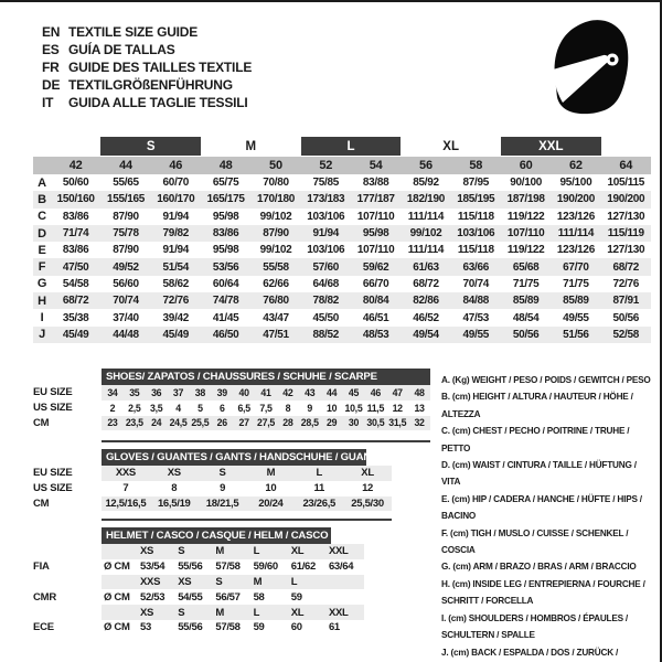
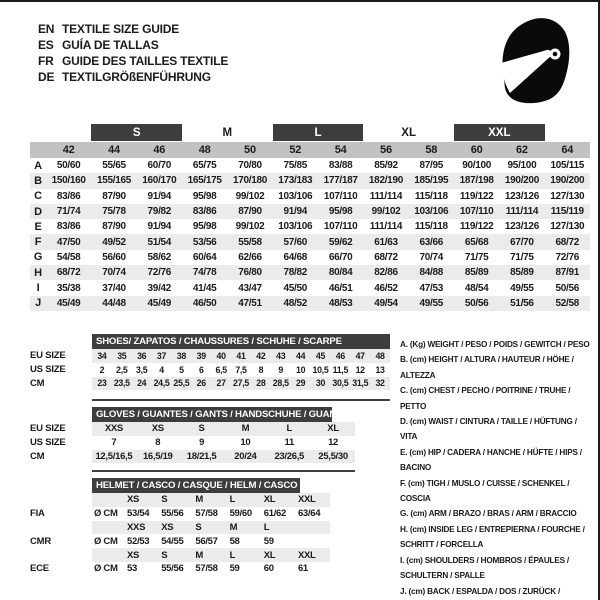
  EN
  TEXTILE SIZE GUIDE
  ES
  GUÍA DE TALLAS
  FR
  GUIDE DES TAILLES TEXTILE
  DE
  TEXTILGRÖßENFÜHRUNG
- IT
- GUIDA ALLE TAGLIE TESSILI
  S
  M
  L
  XL
  XXL
  42
  44
  46
  48
  50
  52
  54
  56
  58
  60
  62
  64
  A
  50/60
  55/65
  60/70
  65/75
  70/80
  75/85
  83/88
  85/92
  87/95
  90/100
  95/100
  105/115
  B
  150/160
  155/165
  160/170
  165/175
  170/180
  173/183
  177/187
  182/190
  185/195
  187/198
  190/200
  190/200
  C
  83/86
  87/90
  91/94
  95/98
  99/102
  103/106
  107/110
  111/114
  115/118
  119/122
  123/126
  127/130
  D
  71/74
  75/78
  79/82
  83/86
  87/90
  91/94
  95/98
  99/102
  103/106
  107/110
  111/114
  115/119
  E
  83/86
  87/90
  91/94
  95/98
  99/102
  103/106
  107/110
  111/114
  115/118
  119/122
  123/126
  127/130
  F
  47/50
  49/52
  51/54
  53/56
  55/58
  57/60
  59/62
  61/63
  63/66
  65/68
  67/70
  68/72
  G
  54/58
  56/60
  58/62
  60/64
  62/66
  64/68
  66/70
  68/72
  70/74
  71/75
  71/75
  72/76
  H
  68/72
  70/74
  72/76
  74/78
  76/80
  78/82
  80/84
  82/86
  84/88
  85/89
  85/89
  87/91
  I
  35/38
  37/40
  39/42
  41/45
  43/47
  45/50
  46/51
  46/52
  47/53
  48/54
  49/55
  50/56
  J
  45/49
  44/48
  45/49
  46/50
  47/51
- 88/52
+ 48/52
  48/53
  49/54
  49/55
  50/56
  51/56
  52/58
  SHOES/ ZAPATOS / CHAUSSURES / SCHUHE / SCARPE
  EU SIZE
  34
  35
  36
  37
  38
  39
  40
  41
  42
  43
  44
  45
  46
  47
  48
  US SIZE
  2
  2,5
  3,5
  4
  5
  6
  6,5
  7,5
  8
  9
  10
  10,5
  11,5
  12
  13
  CM
  23
  23,5
  24
  24,5
  25,5
  26
  27
  27,5
  28
  28,5
  29
  30
  30,5
  31,5
  32
  GLOVES / GUANTES / GANTS / HANDSCHUHE / GUANTI
  EU SIZE
  XXS
  XS
  S
  M
  L
  XL
  US SIZE
  7
  8
  9
  10
  11
  12
  CM
  12,5/16,5
  16,5/19
  18/21,5
  20/24
  23/26,5
  25,5/30
  HELMET / CASCO / CASQUE / HELM / CASCO
  XS
  S
  M
  L
  XL
  XXL
  FIA
  Ø CM
  53/54
  55/56
  57/58
  59/60
  61/62
  63/64
  XXS
  XS
  S
  M
  L
  CMR
  Ø CM
  52/53
  54/55
  56/57
  58
  59
  XS
  S
  M
  L
  XL
  XXL
  ECE
  Ø CM
  53
  55/56
  57/58
  59
  60
  61
  A. (Kg) WEIGHT / PESO / POIDS / GEWITCH / PESO
  B. (cm) HEIGHT / ALTURA / HAUTEUR / HÖHE / ALTEZZA
  C. (cm) CHEST / PECHO / POITRINE / TRUHE / PETTO
  D. (cm) WAIST / CINTURA / TAILLE / HÜFTUNG / VITA
  E. (cm) HIP / CADERA / HANCHE / HÜFTE / HIPS / BACINO
  F. (cm) TIGH / MUSLO / CUISSE / SCHENKEL / COSCIA
  G. (cm) ARM / BRAZO / BRAS / ARM / BRACCIO
  H. (cm) INSIDE LEG / ENTREPIERNA / FOURCHE / SCHRITT / FORCELLA
  I. (cm) SHOULDERS / HOMBROS / ÉPAULES / SCHULTERN / SPALLE
  J. (cm) BACK / ESPALDA / DOS / ZURÜCK /
